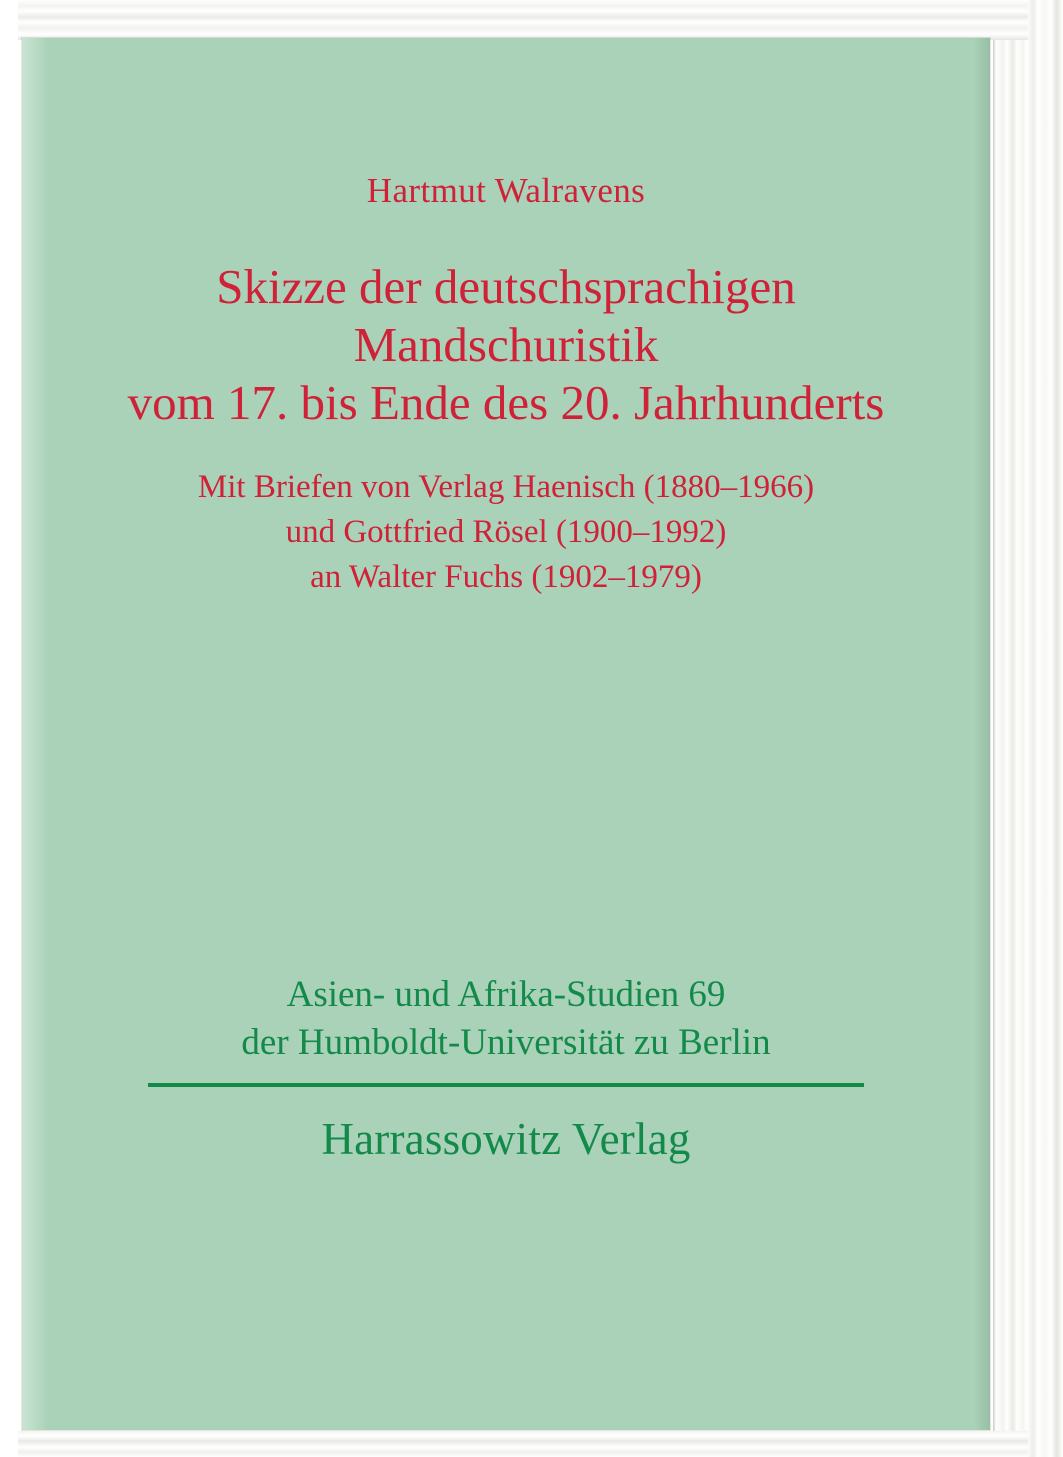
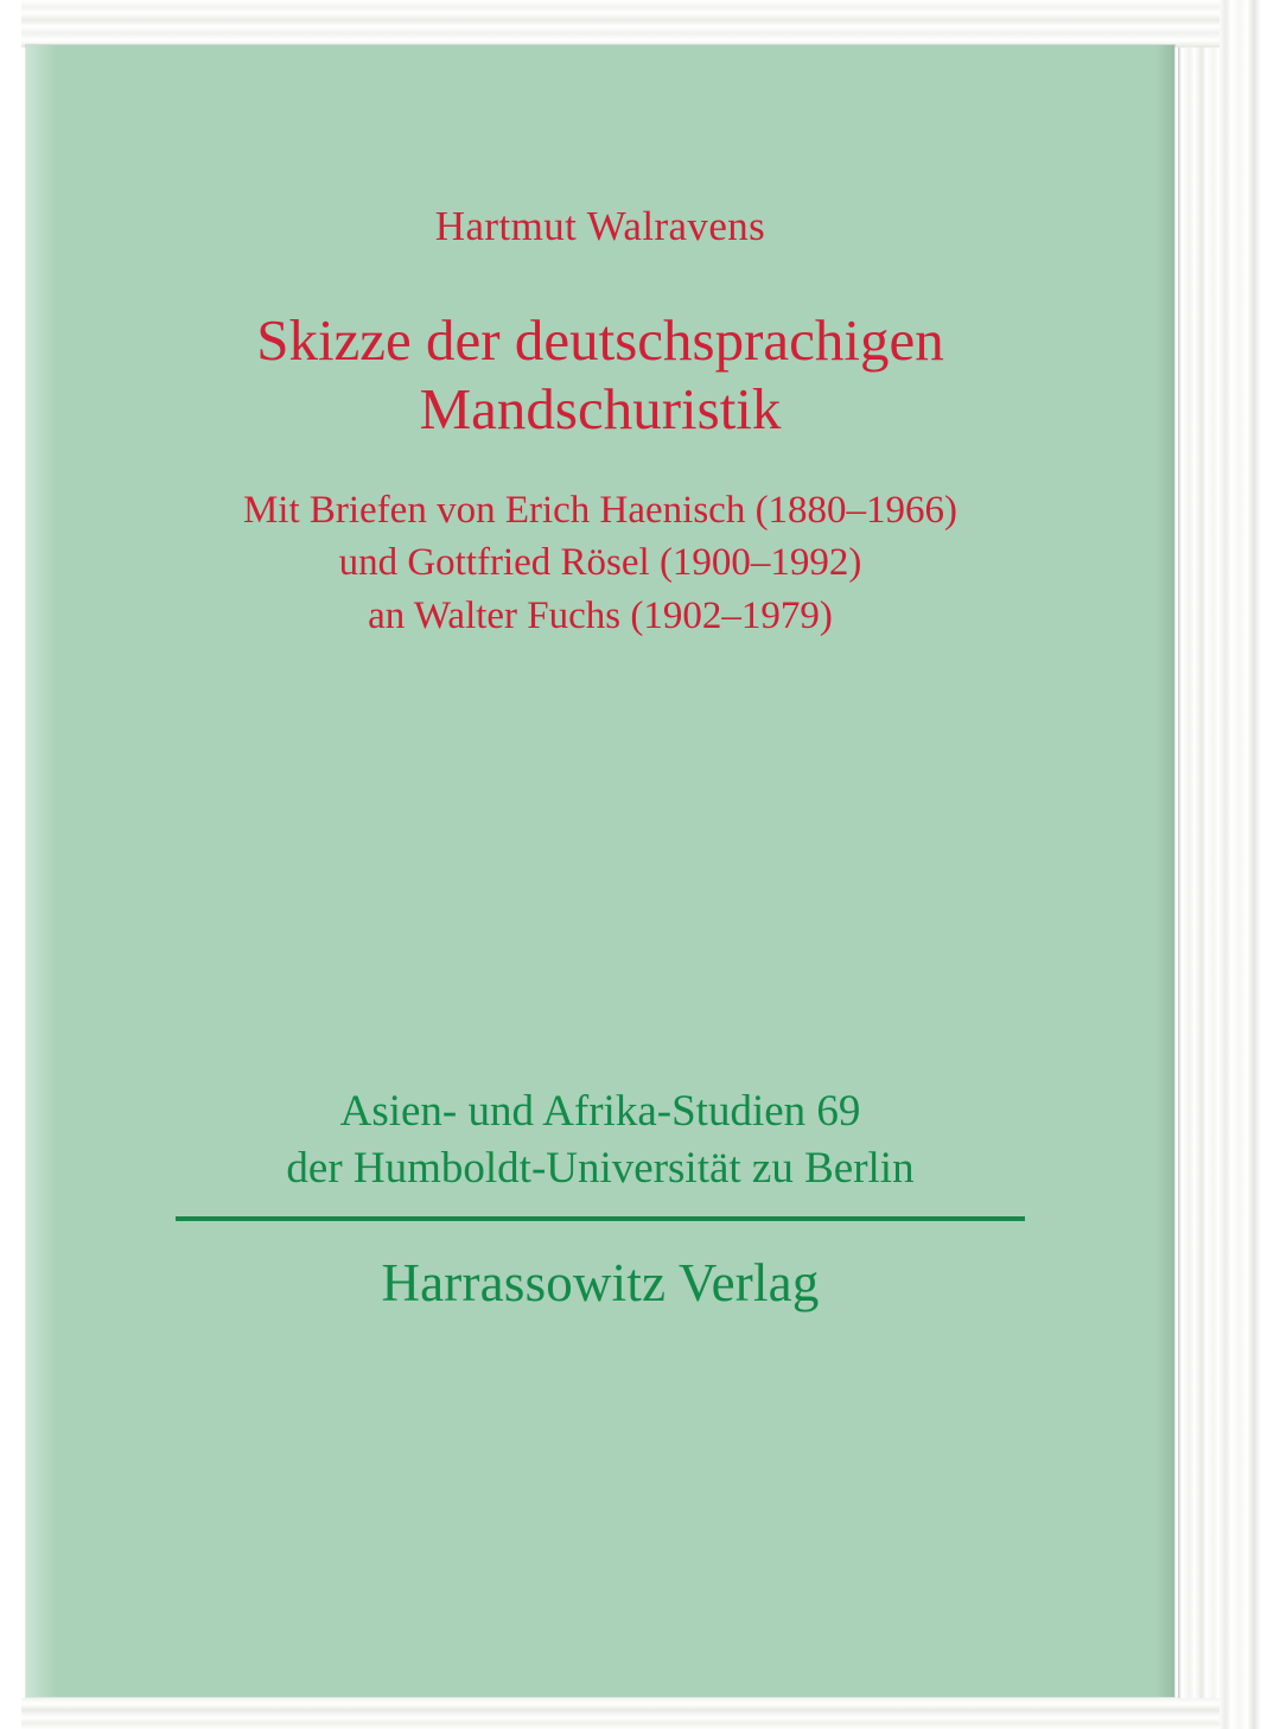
  Hartmut Walravens
  Skizze der deutschsprachigen
  Mandschuristik
- vom 17. bis Ende des 20. Jahrhunderts
- Mit Briefen von Verlag Haenisch (1880–1966)
+ Mit Briefen von Erich Haenisch (1880–1966)
  und Gottfried Rösel (1900–1992)
  an Walter Fuchs (1902–1979)
  Asien- und Afrika-Studien 69
  der Humboldt-Universität zu Berlin
  Harrassowitz Verlag
